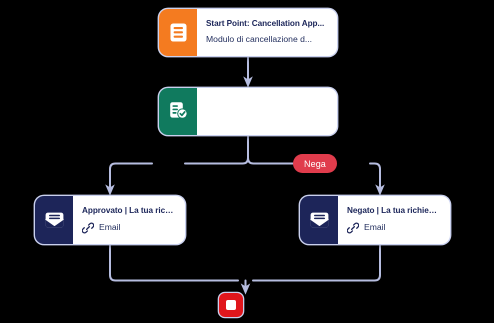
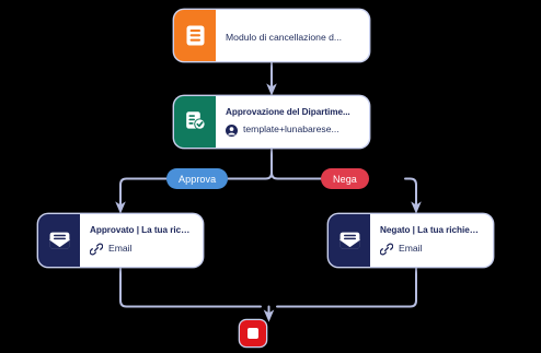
- Start Point: Cancellation App...
  Modulo di cancellazione d...
+ Approvazione del Dipartime...
+ template+lunabarese...
+ Approva
  Nega
  Approvato | La tua richie
  Email
  Negato | La tua richiesta
  Email
